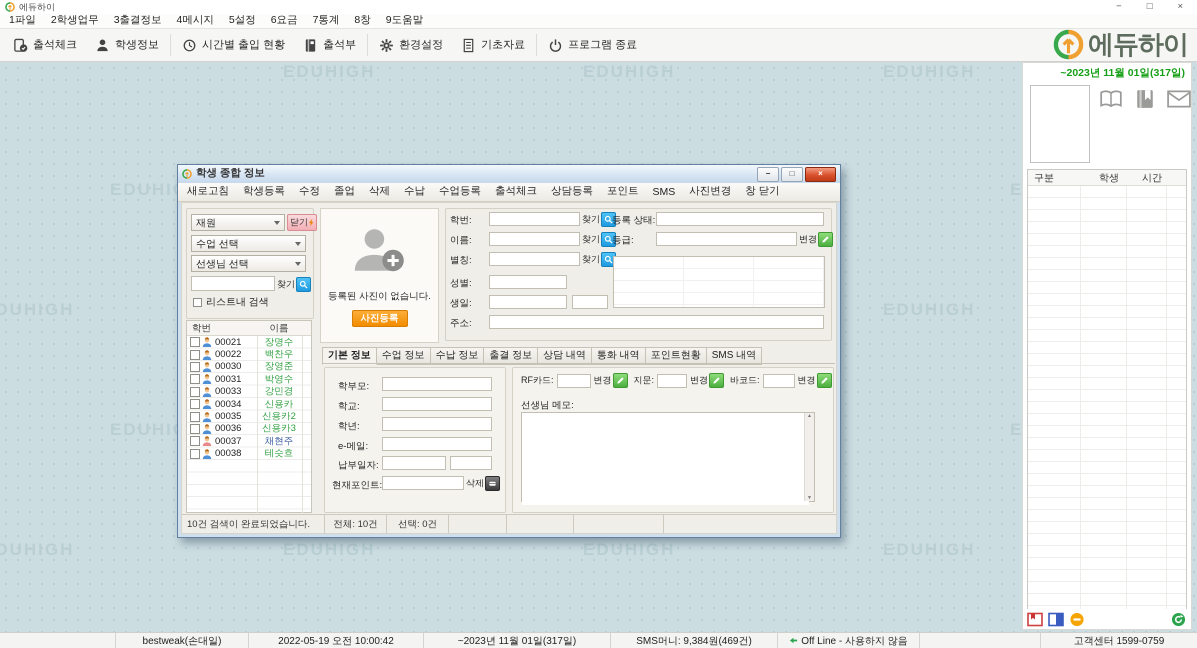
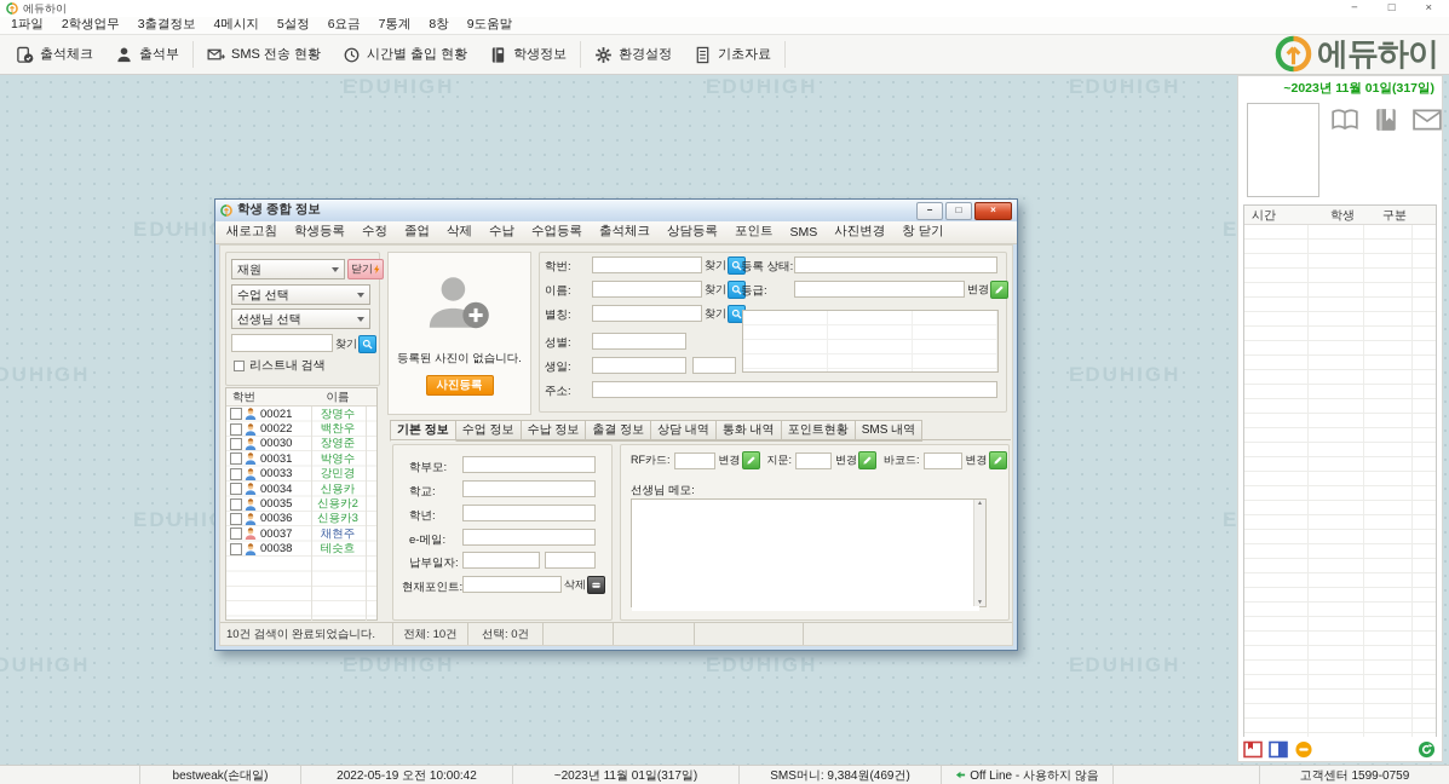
  에듀하이
  −
  □
  ×
  1파일
  2학생업무
  3출결정보
  4메시지
  5설정
  6요금
  7통계
  8창
  9도움말
  출석체크
- 학생정보
+ 출석부
+ SMS 전송 현황
  시간별 출입 현황
- 출석부
+ 학생정보
  환경설정
  기초자료
- 프로그램 종료
  에듀하이
  EDUHIGH
  EDUHIGH
  ~2023년 11월 01일(317일)
- 구분
+ 시간
  학생
- 시간
+ 구분
  학생 종합 정보
  −
  □
  ×
  새로고침
  학생등록
  수정
  졸업
  삭제
  수납
  수업등록
  출석체크
  상담등록
  포인트
  SMS
  사진변경
  창 닫기
  재원
  닫기
  수업 선택
  선생님 선택
  찾기
  리스트내 검색
  학번
  이름
  00021
  장명수
  00022
  백찬우
  00030
  장영준
  00031
  박영수
  00033
  강민경
  00034
  신용카
  00035
  신용카2
  00036
  신용카3
  00037
  채현주
  00038
  테슷흐
  등록된 사진이 없습니다.
  사진등록
  학번:
  찾기
  등록 상태:
  이름:
  찾기
  등급:
  변경
  별칭:
  찾기
  성별:
  생일:
  주소:
  기본 정보
  수업 정보
  수납 정보
  출결 정보
  상담 내역
  통화 내역
  포인트현황
  SMS 내역
  RF카드:
  변경
  지문:
  변경
  바코드:
  변경
  선생님 메모:
  학부모:
  학교:
  학년:
  e-메일:
  납부일자:
  현재포인트:
  삭제
  10건 검색이 완료되었습니다.
  전체: 10건
  선택: 0건
  bestweak(손대일)
  2022-05-19 오전 10:00:42
  ~2023년 11월 01일(317일)
  SMS머니: 9,384원(469건)
  Off Line - 사용하지 않음
  고객센터 1599-0759
